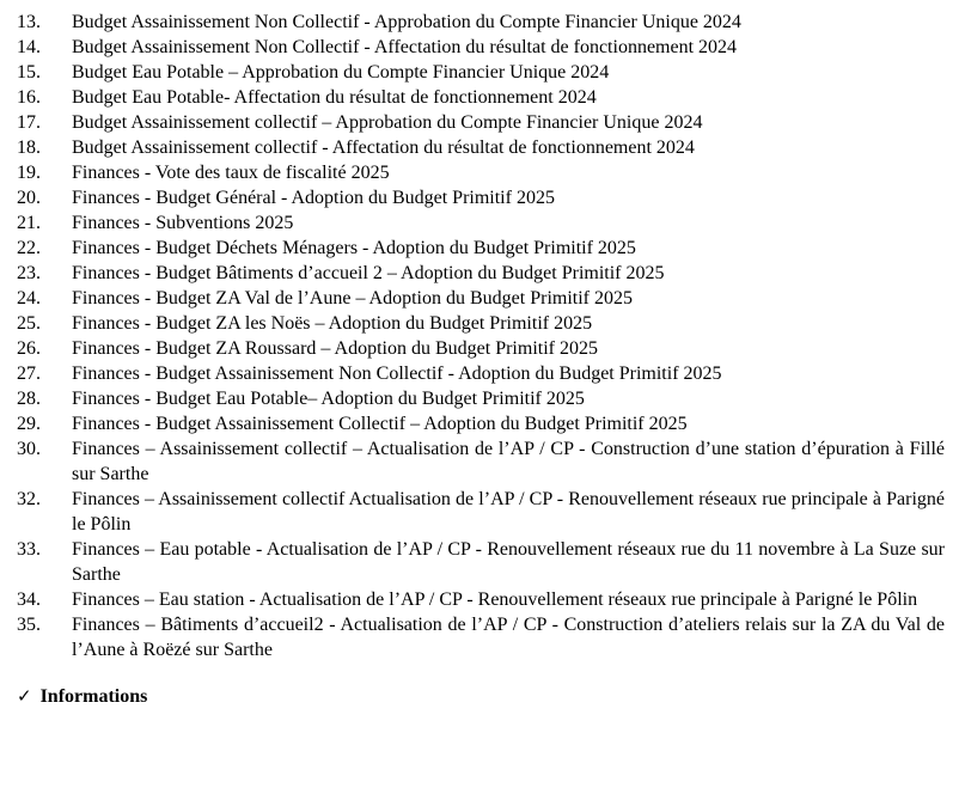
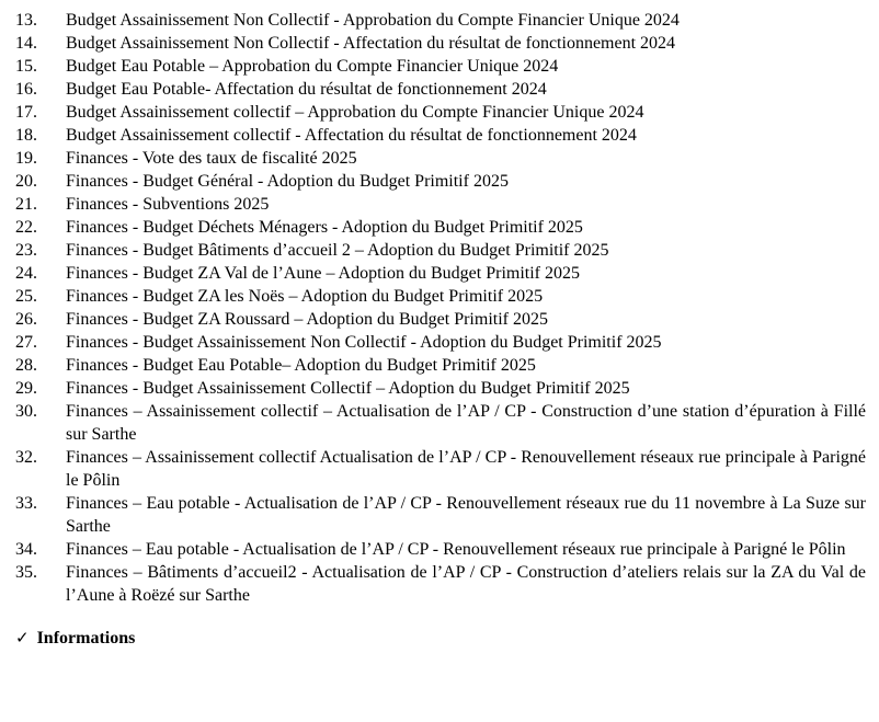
  13.
  Budget Assainissement Non Collectif - Approbation du Compte Financier Unique 2024
  14.
  Budget Assainissement Non Collectif - Affectation du résultat de fonctionnement 2024
  15.
  Budget Eau Potable – Approbation du Compte Financier Unique 2024
  16.
  Budget Eau Potable- Affectation du résultat de fonctionnement 2024
  17.
  Budget Assainissement collectif – Approbation du Compte Financier Unique 2024
  18.
  Budget Assainissement collectif - Affectation du résultat de fonctionnement 2024
  19.
  Finances - Vote des taux de fiscalité 2025
  20.
  Finances - Budget Général - Adoption du Budget Primitif 2025
  21.
  Finances - Subventions 2025
  22.
  Finances - Budget Déchets Ménagers - Adoption du Budget Primitif 2025
  23.
  Finances - Budget Bâtiments d’accueil 2 – Adoption du Budget Primitif 2025
  24.
  Finances - Budget ZA Val de l’Aune – Adoption du Budget Primitif 2025
  25.
  Finances - Budget ZA les Noës – Adoption du Budget Primitif 2025
  26.
  Finances - Budget ZA Roussard – Adoption du Budget Primitif 2025
  27.
  Finances - Budget Assainissement Non Collectif - Adoption du Budget Primitif 2025
  28.
  Finances - Budget Eau Potable– Adoption du Budget Primitif 2025
  29.
  Finances - Budget Assainissement Collectif – Adoption du Budget Primitif 2025
  30.
  Finances – Assainissement collectif – Actualisation de l’AP / CP - Construction d’une station d’épuration à Fillé sur Sarthe
  32.
  Finances – Assainissement collectif Actualisation de l’AP / CP - Renouvellement réseaux rue principale à Parigné le Pôlin
  33.
  Finances – Eau potable - Actualisation de l’AP / CP - Renouvellement réseaux rue du 11 novembre à La Suze sur Sarthe
  34.
- Finances – Eau station - Actualisation de l’AP / CP - Renouvellement réseaux rue principale à Parigné le Pôlin
+ Finances – Eau potable - Actualisation de l’AP / CP - Renouvellement réseaux rue principale à Parigné le Pôlin
  35.
  Finances – Bâtiments d’accueil2 - Actualisation de l’AP / CP - Construction d’ateliers relais sur la ZA du Val de l’Aune à Roëzé sur Sarthe
  ✓
  Informations
